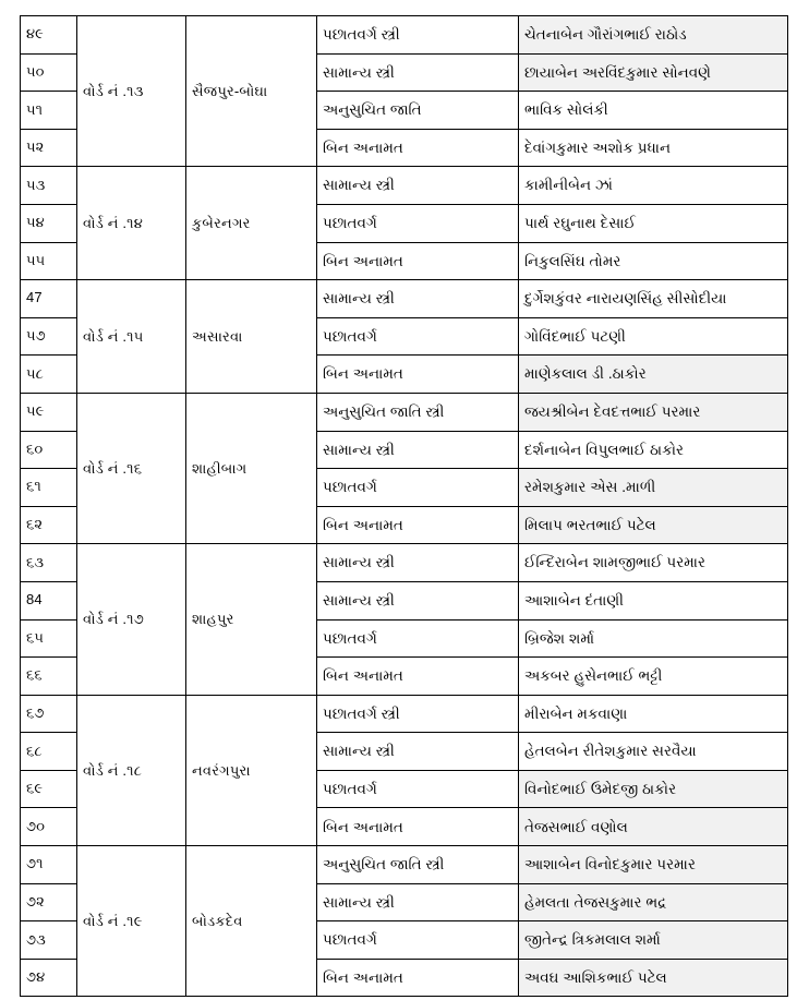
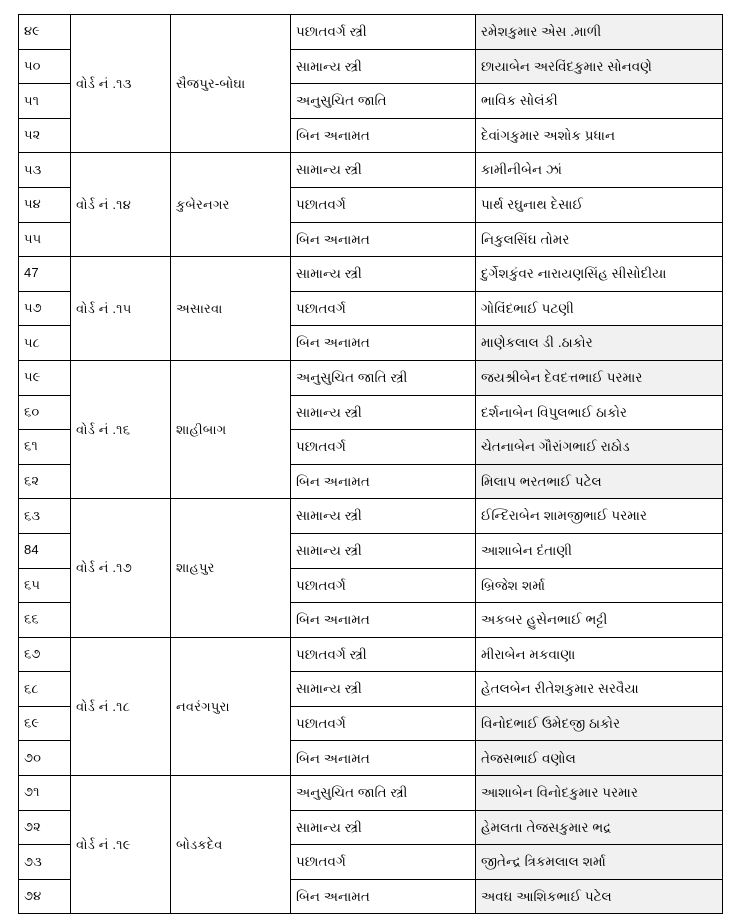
- ૪૯	વોર્ડ નં .૧૩	સૈજપુર-બોઘા	પછાતવર્ગ સ્ત્રી	ચેતનાબેન ગૌરાંગભાઈ રાઠોડ
+ ૪૯	વોર્ડ નં .૧૩	સૈજપુર-બોઘા	પછાતવર્ગ સ્ત્રી	રમેશકુમાર એસ .માળી
  ૫૦	સામાન્ય સ્ત્રી	છાયાબેન અરવિંદકુમાર સોનવણે
  ૫૧	અનુસુચિત જાતિ	ભાવિક સોલંકી
  ૫૨	બિન અનામત	દેવાંગકુમાર અશોક પ્રધાન
  ૫૩	વોર્ડ નં .૧૪	કુબેરનગર	સામાન્ય સ્ત્રી	કામીનીબેન ઝાં
  ૫૪	પછાતવર્ગ	પાર્થ રઘુનાથ દેસાઈ
  ૫૫	બિન અનામત	નિકુલસિંઘ તોમર
  47	વોર્ડ નં .૧૫	અસારવા	સામાન્ય સ્ત્રી	દુર્ગેશકુંવર નારાયણસિંહ સીસોદીયા
  ૫૭	પછાતવર્ગ	ગોવિંદભાઈ પટણી
  ૫૮	બિન અનામત	માણેકલાલ ડી .ઠાકોર
  ૫૯	વોર્ડ નં .૧૬	શાહીબાગ	અનુસુચિત જાતિ સ્ત્રી	જયશ્રીબેન દેવદત્તભાઈ પરમાર
  ૬૦	સામાન્ય સ્ત્રી	દર્શનાબેન વિપુલભાઈ ઠાકોર
- ૬૧	પછાતવર્ગ	રમેશકુમાર એસ .માળી
+ ૬૧	પછાતવર્ગ	ચેતનાબેન ગૌરાંગભાઈ રાઠોડ
  ૬૨	બિન અનામત	મિલાપ ભરતભાઈ પટેલ
  ૬૩	વોર્ડ નં .૧૭	શાહપુર	સામાન્ય સ્ત્રી	ઈન્દિરાબેન શામજીભાઈ પરમાર
  84	સામાન્ય સ્ત્રી	આશાબેન દંતાણી
  ૬૫	પછાતવર્ગ	બ્રિજેશ શર્મા
  ૬૬	બિન અનામત	અકબર હુસેનભાઈ ભટ્ટી
  ૬૭	વોર્ડ નં .૧૮	નવરંગપુરા	પછાતવર્ગ સ્ત્રી	મીરાબેન મકવાણા
  ૬૮	સામાન્ય સ્ત્રી	હેતલબેન રીતેશકુમાર સરવૈયા
  ૬૯	પછાતવર્ગ	વિનોદભાઈ ઉમેદજી ઠાકોર
  ૭૦	બિન અનામત	તેજસભાઈ વણોલ
  ૭૧	વોર્ડ નં .૧૯	બોડકદેવ	અનુસુચિત જાતિ સ્ત્રી	આશાબેન વિનોદકુમાર પરમાર
  ૭૨	સામાન્ય સ્ત્રી	હેમલતા તેજસકુમાર ભદ્ર
  ૭૩	પછાતવર્ગ	જીતેન્દ્ર ત્રિકમલાલ શર્મા
  ૭૪	બિન અનામત	અવઘ આશિકભાઈ પટેલ
